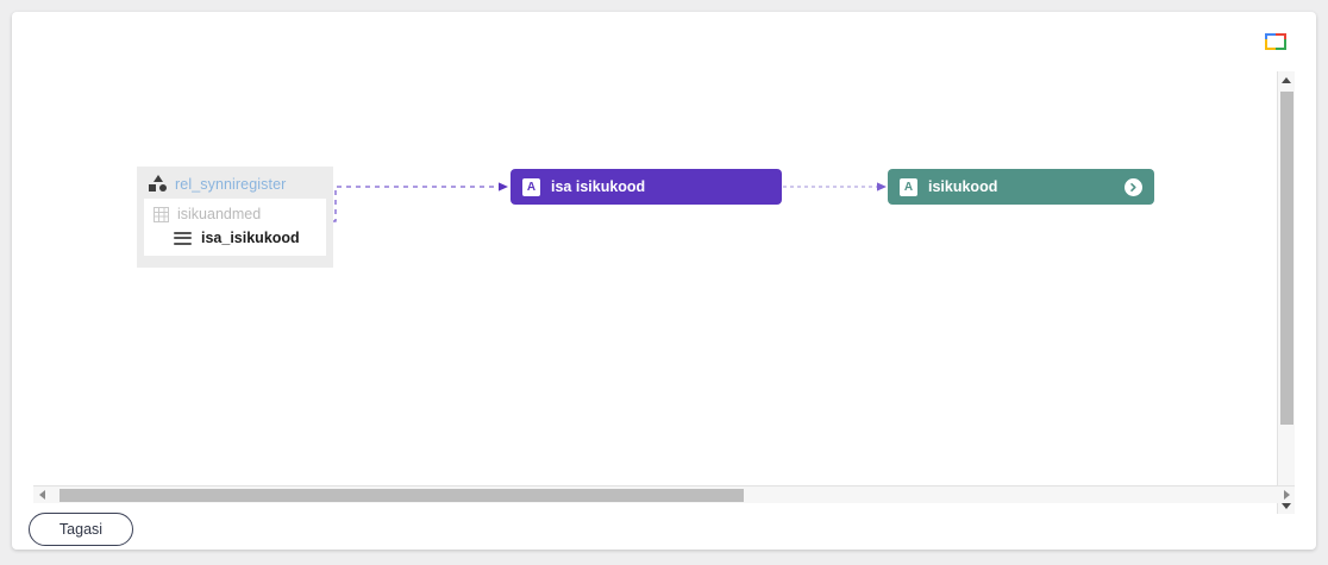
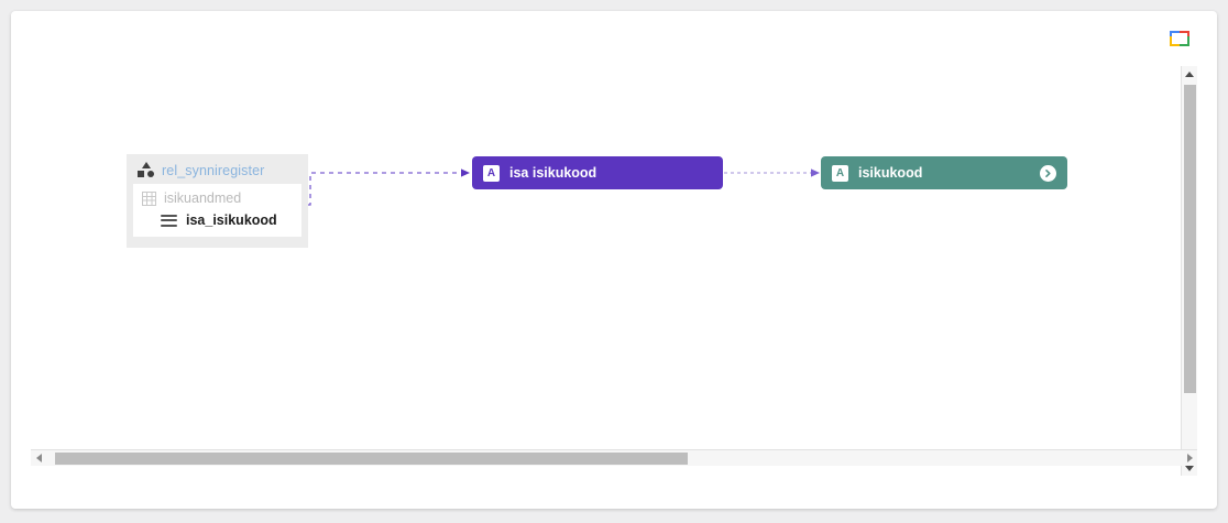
  rel_synniregister
  isikuandmed
  isa_isikukood
  A
  isa isikukood
  A
  isikukood
- Tagasi
